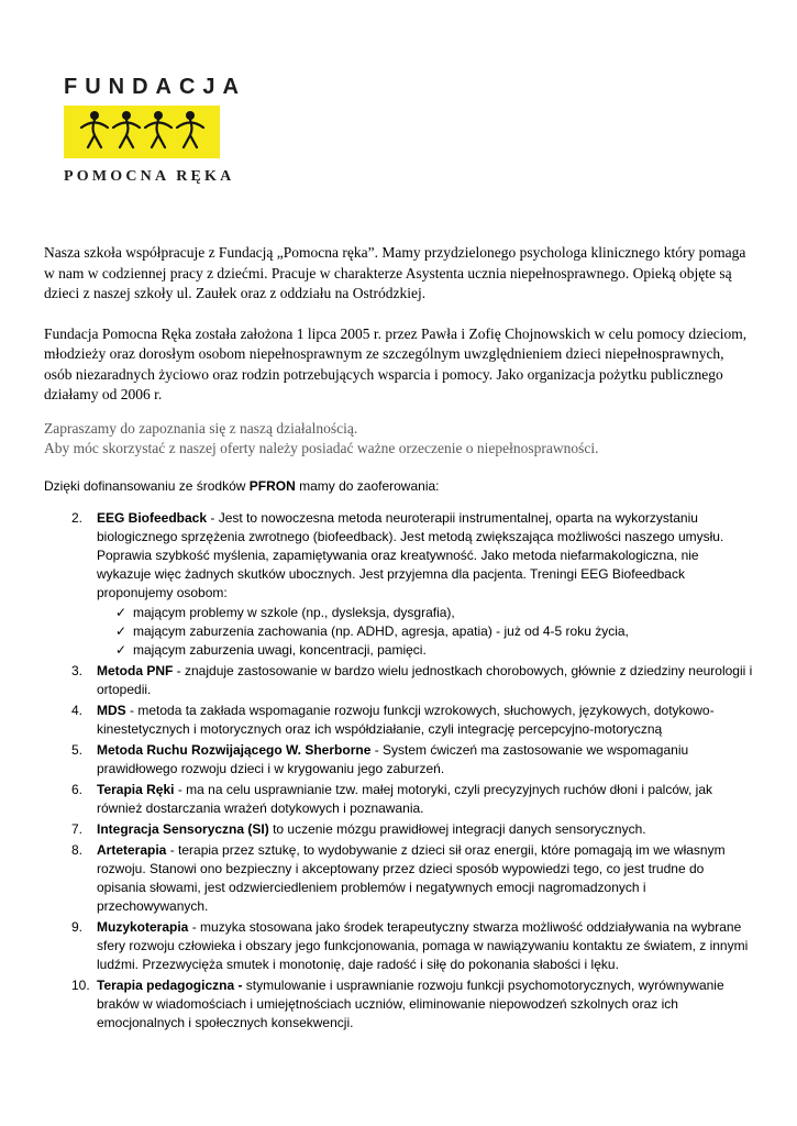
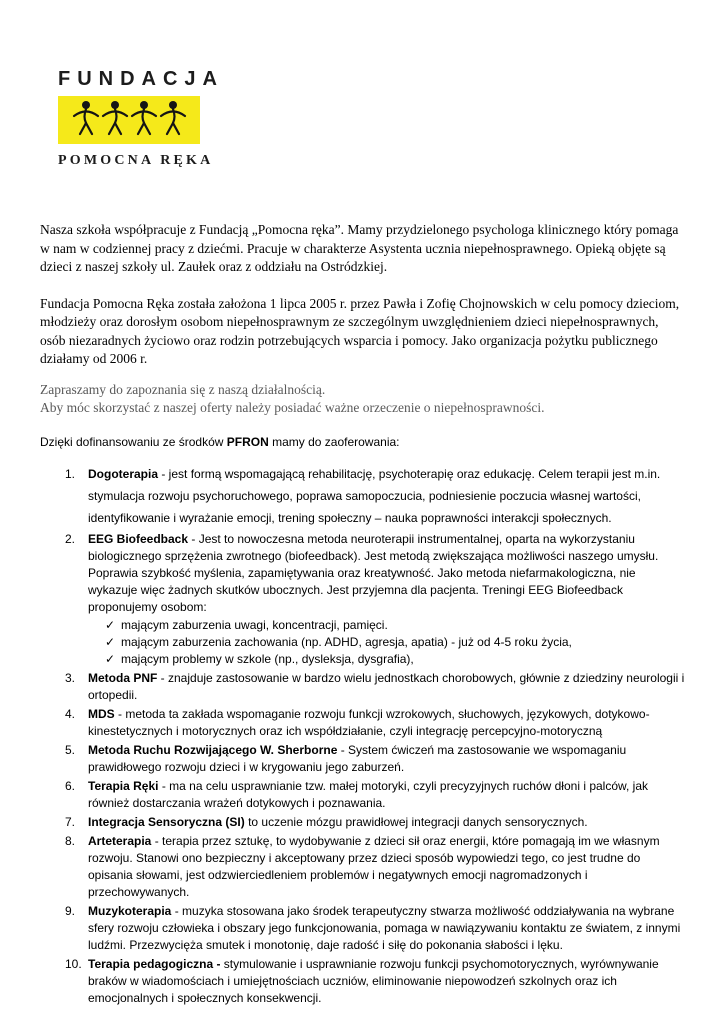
  FUNDACJA
  POMOCNA RĘKA
  Nasza szkoła współpracuje z Fundacją „Pomocna ręka”. Mamy przydzielonego psychologa klinicznego który pomaga w nam w codziennej pracy z dziećmi. Pracuje w charakterze Asystenta ucznia niepełnosprawnego. Opieką objęte są dzieci z naszej szkoły ul. Zaułek oraz z oddziału na Ostródzkiej.
  Fundacja Pomocna Ręka została założona 1 lipca 2005 r. przez Pawła i Zofię Chojnowskich w celu pomocy dzieciom, młodzieży oraz dorosłym osobom niepełnosprawnym ze szczególnym uwzględnieniem dzieci niepełnosprawnych, osób niezaradnych życiowo oraz rodzin potrzebujących wsparcia i pomocy. Jako organizacja pożytku publicznego działamy od 2006 r.
  Zapraszamy do zapoznania się z naszą działalnością.
  Aby móc skorzystać z naszej oferty należy posiadać ważne orzeczenie o niepełnosprawności.
  Dzięki dofinansowaniu ze środków PFRON mamy do zaoferowania:
+ 1.
+ Dogoterapia - jest formą wspomagającą rehabilitację, psychoterapię oraz edukację. Celem terapii jest m.in. stymulacja rozwoju psychoruchowego, poprawa samopoczucia, podniesienie poczucia własnej wartości, identyfikowanie i wyrażanie emocji, trening społeczny – nauka poprawności interakcji społecznych.
  2.
  EEG Biofeedback - Jest to nowoczesna metoda neuroterapii instrumentalnej, oparta na wykorzystaniu biologicznego sprzężenia zwrotnego (biofeedback). Jest metodą zwiększająca możliwości naszego umysłu. Poprawia szybkość myślenia, zapamiętywania oraz kreatywność. Jako metoda niefarmakologiczna, nie wykazuje więc żadnych skutków ubocznych. Jest przyjemna dla pacjenta. Treningi EEG Biofeedback proponujemy osobom:
  ✓
- mającym problemy w szkole (np., dysleksja, dysgrafia),
+ mającym zaburzenia uwagi, koncentracji, pamięci.
  ✓
  mającym zaburzenia zachowania (np. ADHD, agresja, apatia) - już od 4-5 roku życia,
  ✓
- mającym zaburzenia uwagi, koncentracji, pamięci.
+ mającym problemy w szkole (np., dysleksja, dysgrafia),
  3.
  Metoda PNF - znajduje zastosowanie w bardzo wielu jednostkach chorobowych, głównie z dziedziny neurologii i ortopedii.
  4.
  MDS - metoda ta zakłada wspomaganie rozwoju funkcji wzrokowych, słuchowych, językowych, dotykowo-kinestetycznych i motorycznych oraz ich współdziałanie, czyli integrację percepcyjno-motoryczną
  5.
  Metoda Ruchu Rozwijającego W. Sherborne - System ćwiczeń ma zastosowanie we wspomaganiu prawidłowego rozwoju dzieci i w krygowaniu jego zaburzeń.
  6.
  Terapia Ręki - ma na celu usprawnianie tzw. małej motoryki, czyli precyzyjnych ruchów dłoni i palców, jak również dostarczania wrażeń dotykowych i poznawania.
  7.
  Integracja Sensoryczna (SI) to uczenie mózgu prawidłowej integracji danych sensorycznych.
  8.
  Arteterapia - terapia przez sztukę, to wydobywanie z dzieci sił oraz energii, które pomagają im we własnym rozwoju. Stanowi ono bezpieczny i akceptowany przez dzieci sposób wypowiedzi tego, co jest trudne do opisania słowami, jest odzwierciedleniem problemów i negatywnych emocji nagromadzonych i przechowywanych.
  9.
  Muzykoterapia - muzyka stosowana jako środek terapeutyczny stwarza możliwość oddziaływania na wybrane sfery rozwoju człowieka i obszary jego funkcjonowania, pomaga w nawiązywaniu kontaktu ze światem, z innymi ludźmi. Przezwycięża smutek i monotonię, daje radość i siłę do pokonania słabości i lęku.
  10.
  Terapia pedagogiczna - stymulowanie i usprawnianie rozwoju funkcji psychomotorycznych, wyrównywanie braków w wiadomościach i umiejętnościach uczniów, eliminowanie niepowodzeń szkolnych oraz ich emocjonalnych i społecznych konsekwencji.
